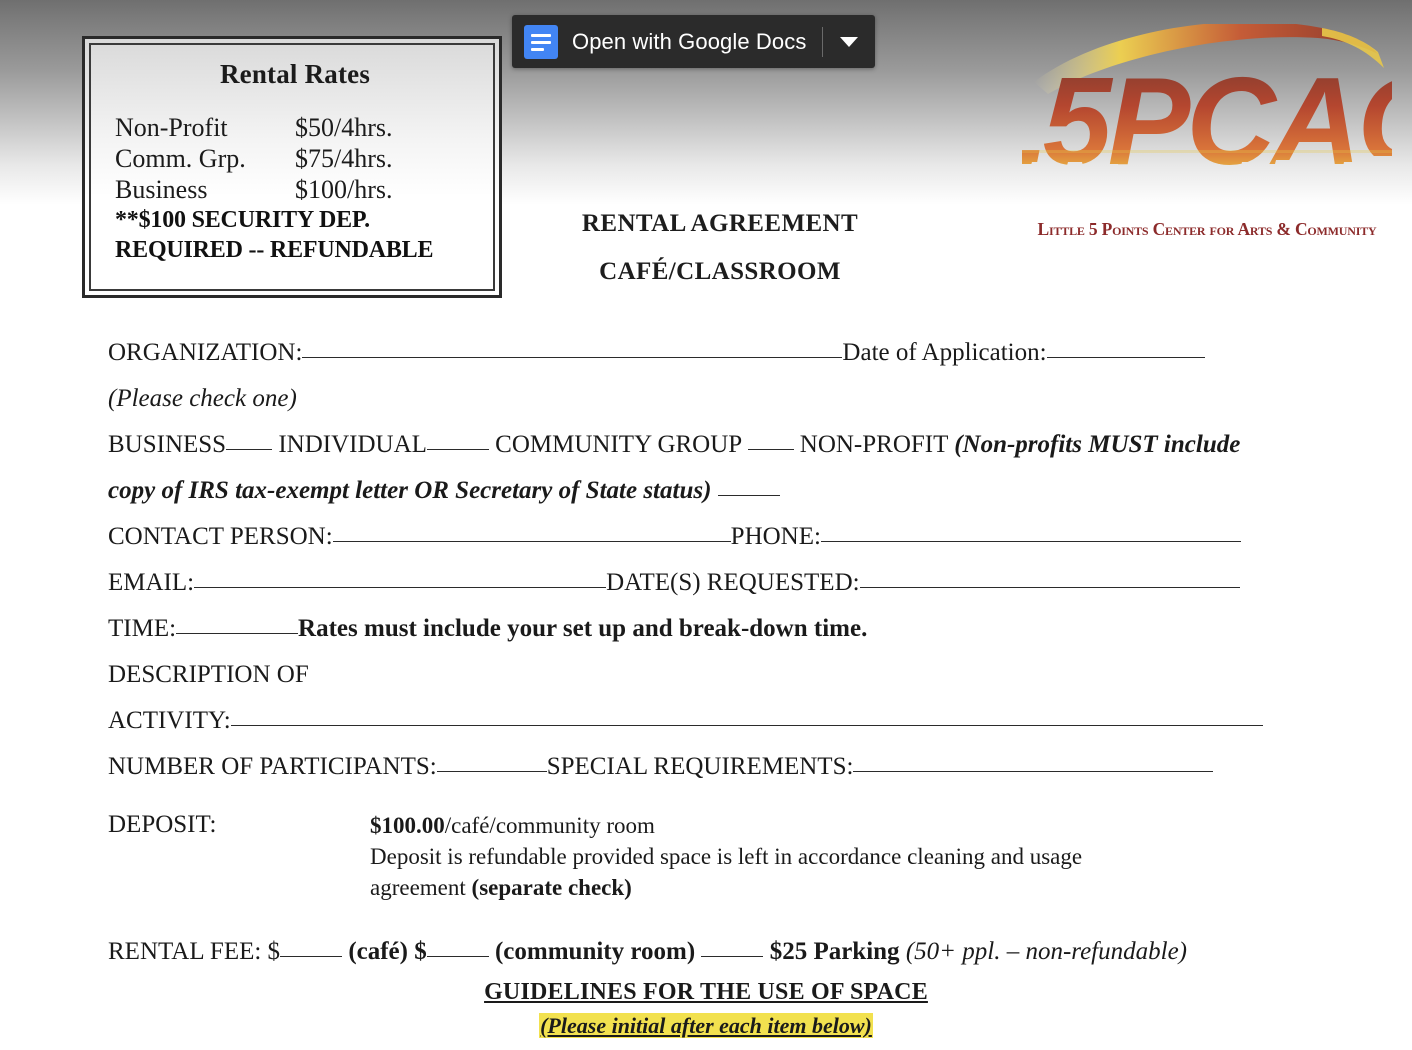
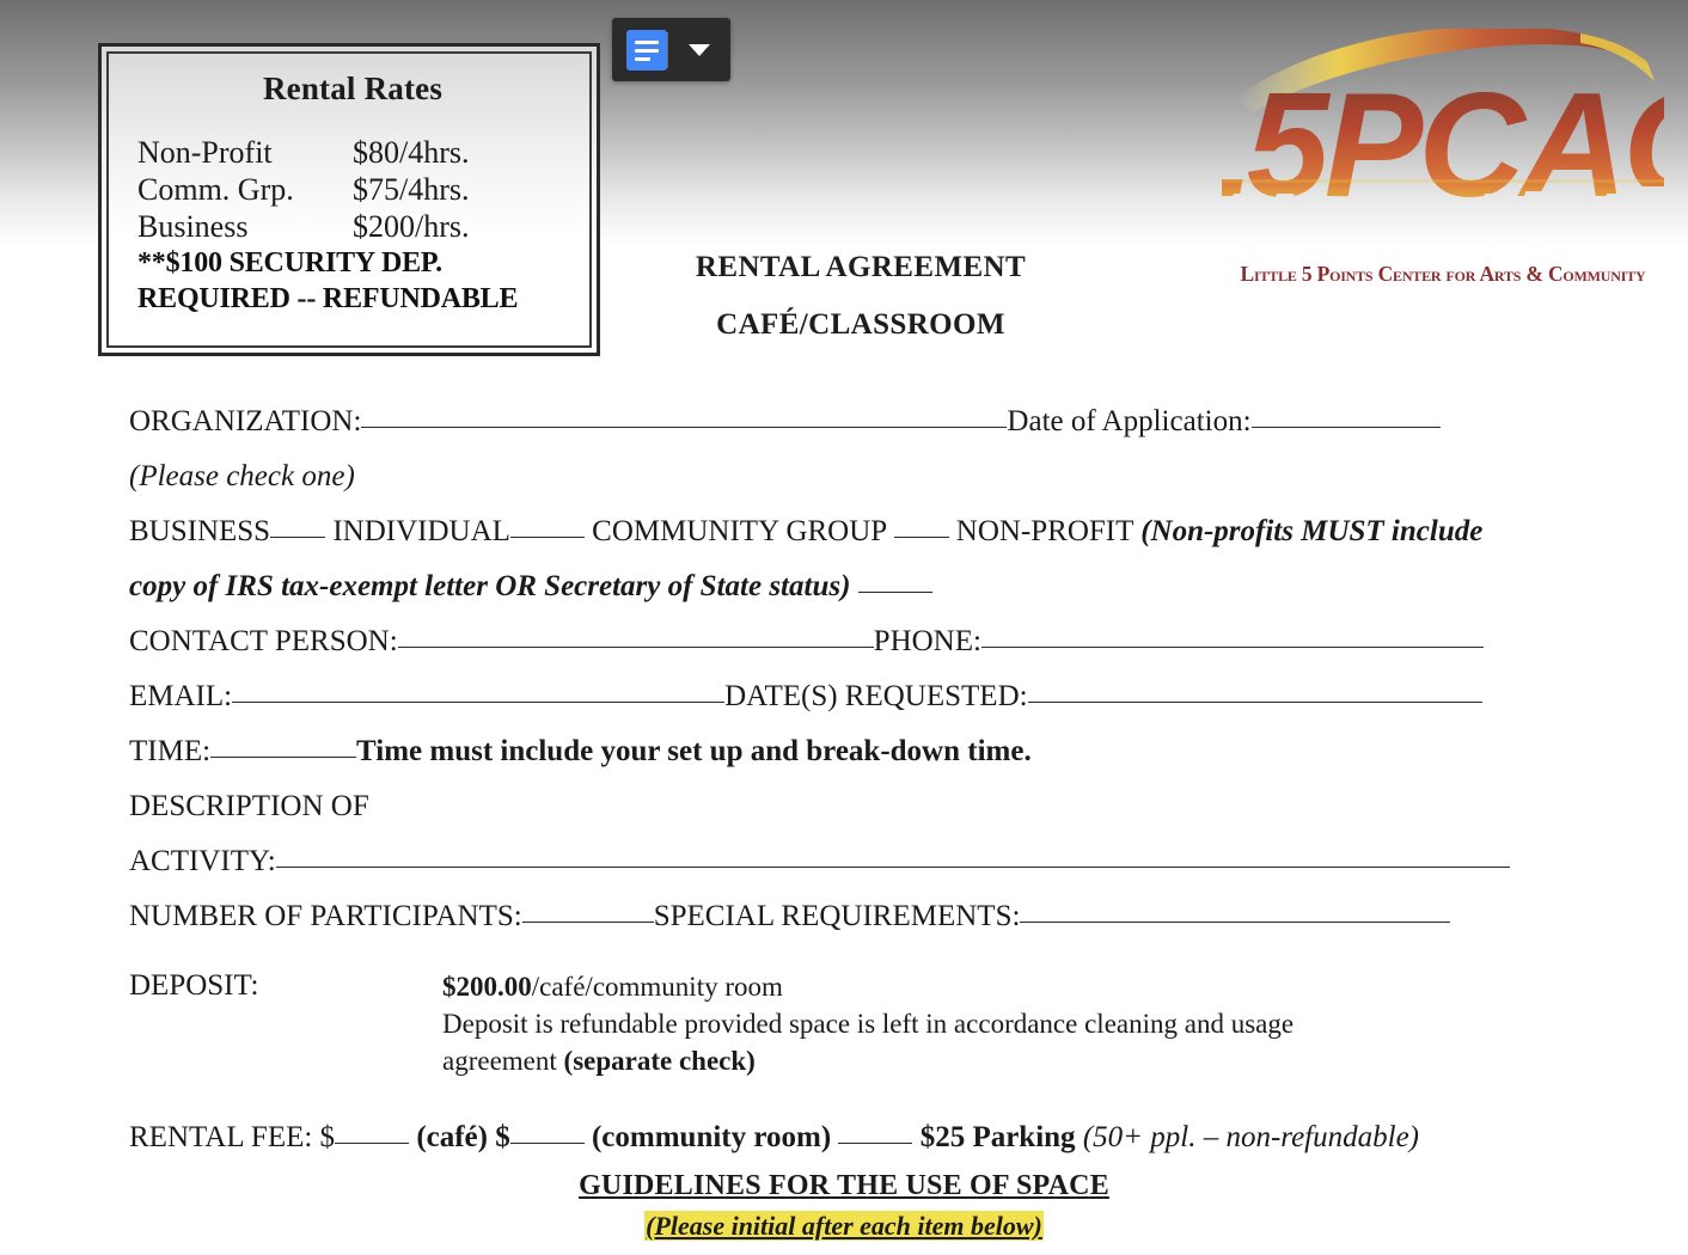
- Open with Google Docs
  Rental Rates
  Non-Profit
- $50/4hrs.
+ $80/4hrs.
  Comm. Grp.
  $75/4hrs.
  Business
- $100/hrs.
+ $200/hrs.
  **$100 SECURITY DEP.
  REQUIRED -- REFUNDABLE
  RENTAL AGREEMENT
  CAFÉ/CLASSROOM
  Little 5 Points Center for Arts & Community
  ORGANIZATION: Date of Application:
  (Please check one)
  BUSINESS INDIVIDUAL COMMUNITY GROUP NON-PROFIT (Non-profits MUST include
  copy of IRS tax-exempt letter OR Secretary of State status)
  CONTACT PERSON: PHONE:
  EMAIL: DATE(S) REQUESTED:
- TIME: Rates must include your set up and break-down time.
+ TIME: Time must include your set up and break-down time.
  DESCRIPTION OF
  ACTIVITY:
  NUMBER OF PARTICIPANTS: SPECIAL REQUIREMENTS:
  DEPOSIT:
- $100.00/café/community room
+ $200.00/café/community room
  Deposit is refundable provided space is left in accordance cleaning and usage
  agreement (separate check)
  RENTAL FEE: $ (café) $ (community room) $25 Parking (50+ ppl. – non-refundable)
  GUIDELINES FOR THE USE OF SPACE
  (Please initial after each item below)
